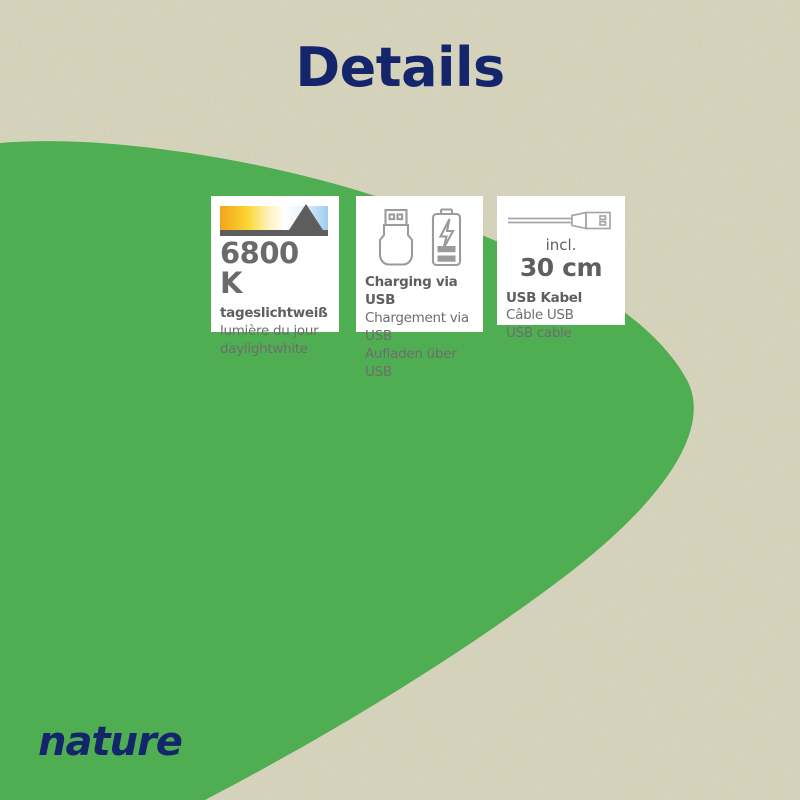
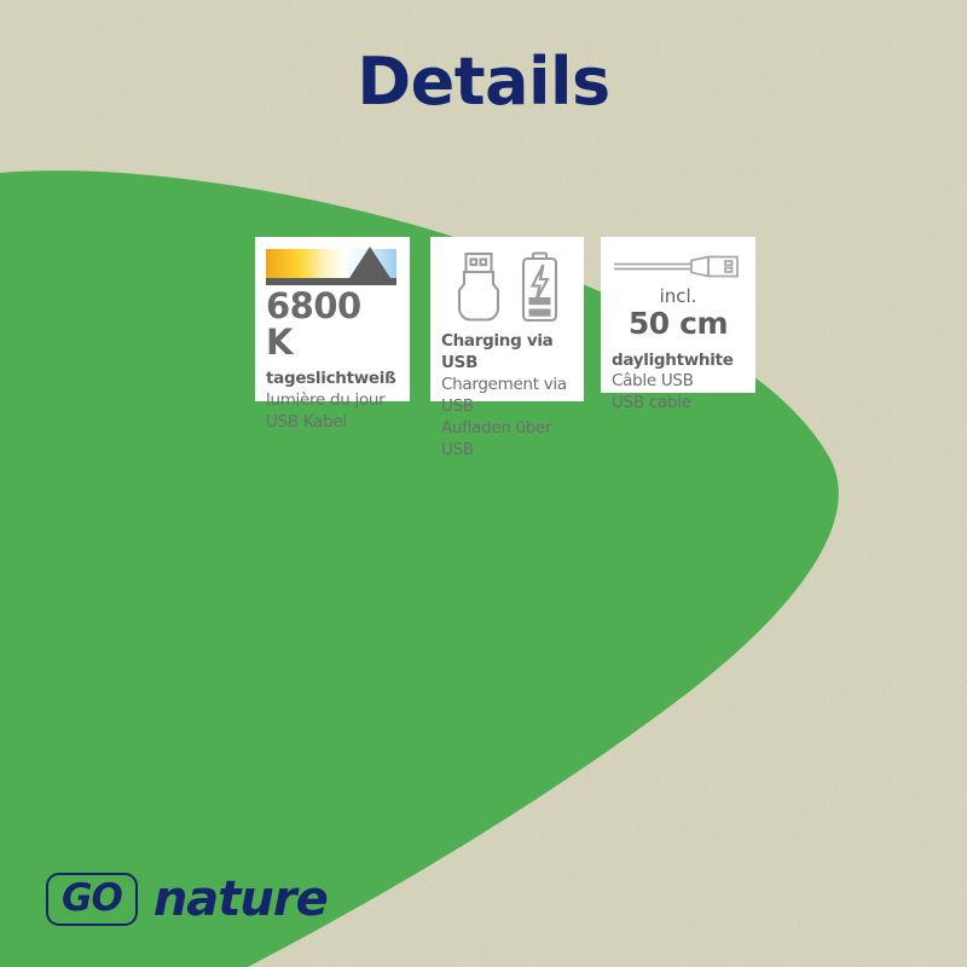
  Details
  6800 K
  tageslichtweiß
  lumière du jour
- daylightwhite
+ USB Kabel
  Charging via USB
  Chargement via USB
  Aufladen über USB
  incl.
- 30 cm
+ 50 cm
- USB Kabel
+ daylightwhite
  Câble USB
  USB cable
+ GO
  nature
